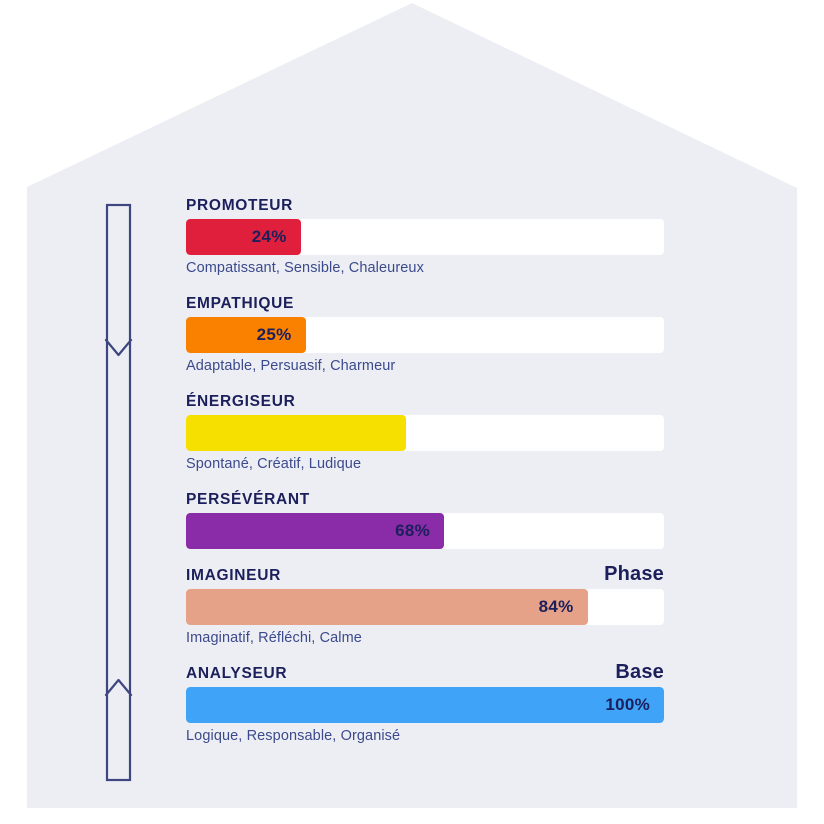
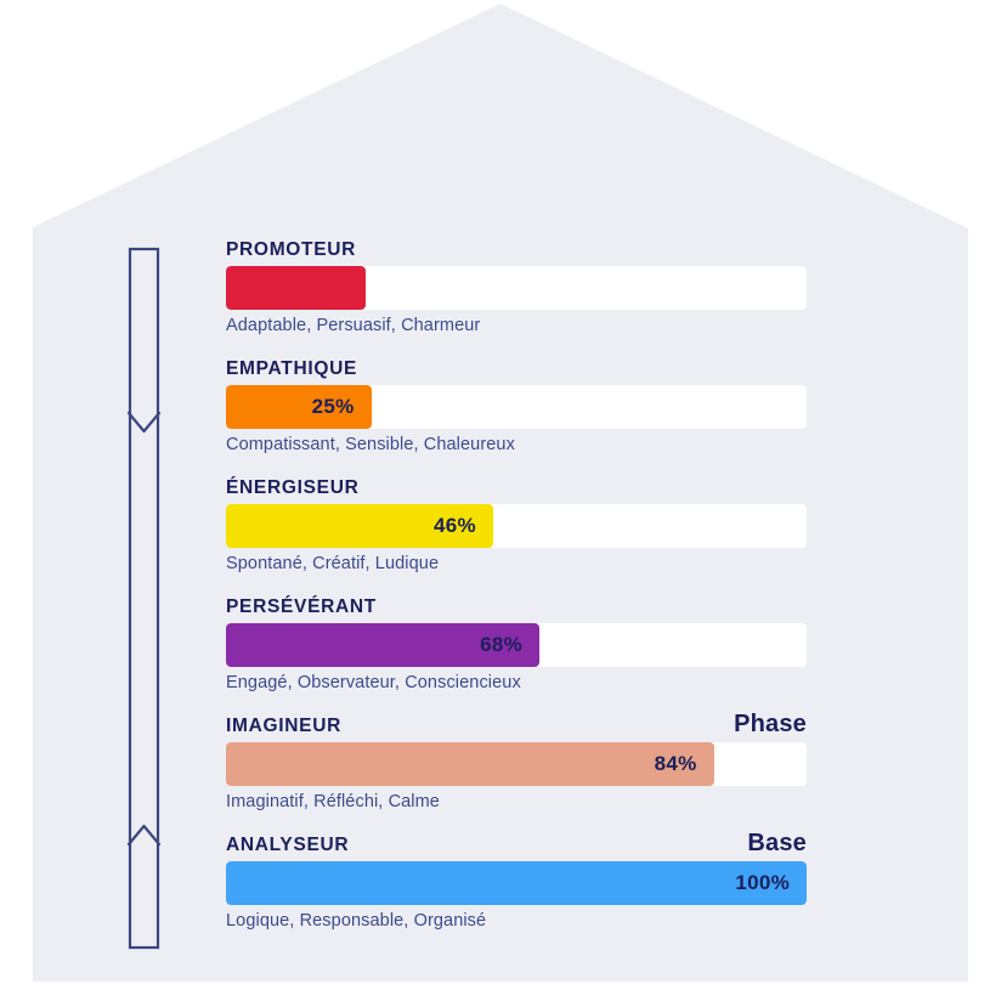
  PROMOTEUR
- 24%
- Compatissant, Sensible, Chaleureux
+ Adaptable, Persuasif, Charmeur
  EMPATHIQUE
  25%
- Adaptable, Persuasif, Charmeur
+ Compatissant, Sensible, Chaleureux
  ÉNERGISEUR
+ 46%
  Spontané, Créatif, Ludique
  PERSÉVÉRANT
  68%
+ Engagé, Observateur, Consciencieux
  IMAGINEUR
  Phase
  84%
  Imaginatif, Réfléchi, Calme
  ANALYSEUR
  Base
  100%
  Logique, Responsable, Organisé
